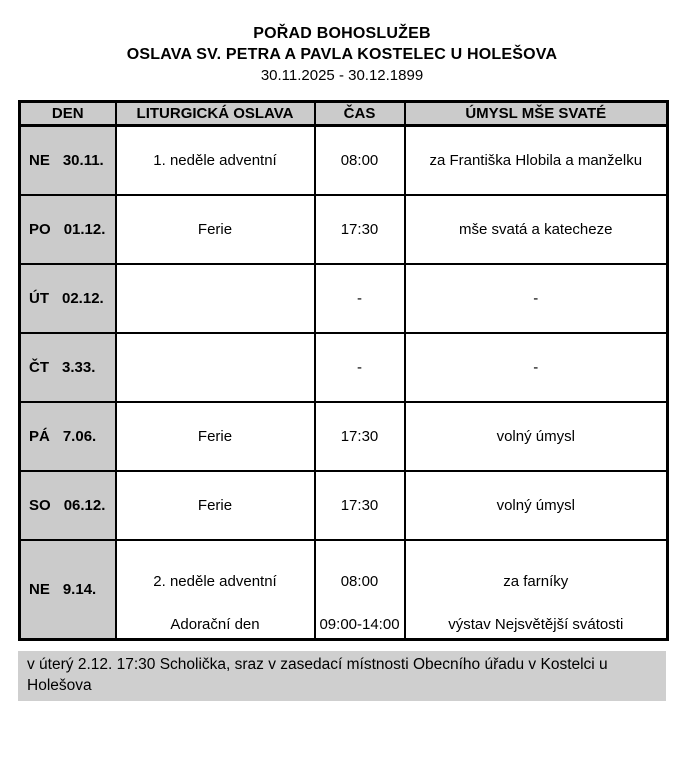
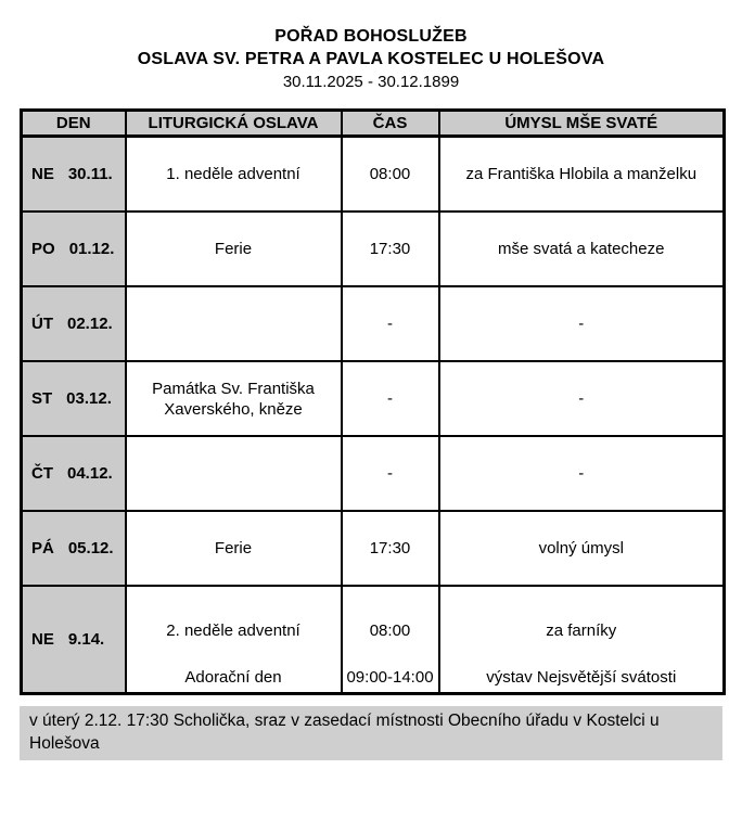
  POŘAD BOHOSLUŽEB
  OSLAVA SV. PETRA A PAVLA KOSTELEC U HOLEŠOVA
  30.11.2025 - 30.12.1899
  DEN	LITURGICKÁ OSLAVA	ČAS	ÚMYSL MŠE SVATÉ
  NE 30.11.	1. neděle adventní	08:00	za Františka Hlobila a manželku
  PO 01.12.	Ferie	17:30	mše svatá a katecheze
  ÚT 02.12.		-	-
+ ST 03.12.	Památka Sv. Františka Xaverského, kněze	-	-
- ČT 3.33.		-	-
+ ČT 04.12.		-	-
- PÁ 7.06.	Ferie	17:30	volný úmysl
+ PÁ 05.12.	Ferie	17:30	volný úmysl
- SO 06.12.	Ferie	17:30	volný úmysl
  NE 9.14.	2. neděle adventní Adorační den	08:00 09:00-14:00	za farníky výstav Nejsvětější svátosti
  v úterý 2.12. 17:30 Scholička, sraz v zasedací místnosti Obecního úřadu v Kostelci u Holešova
